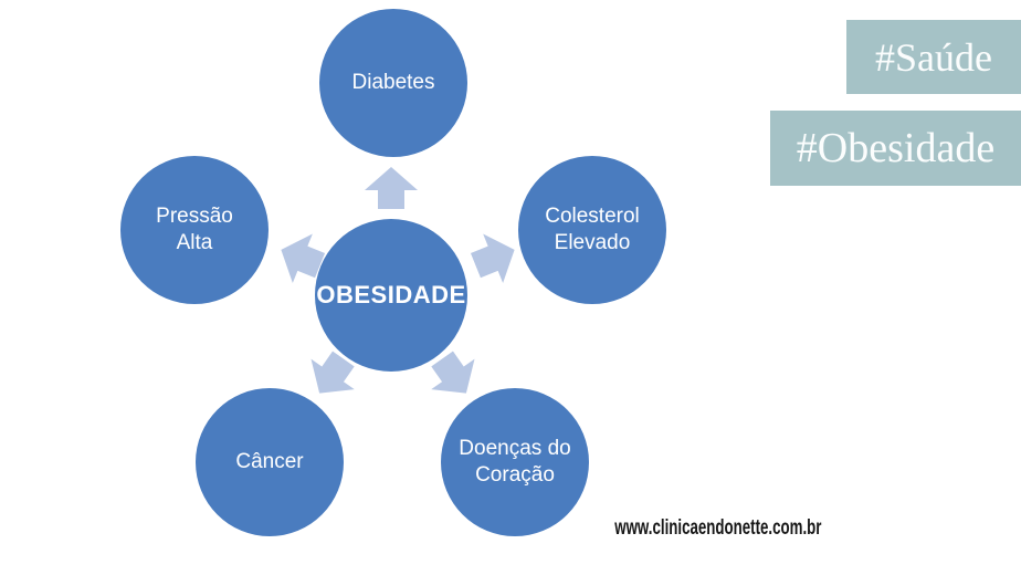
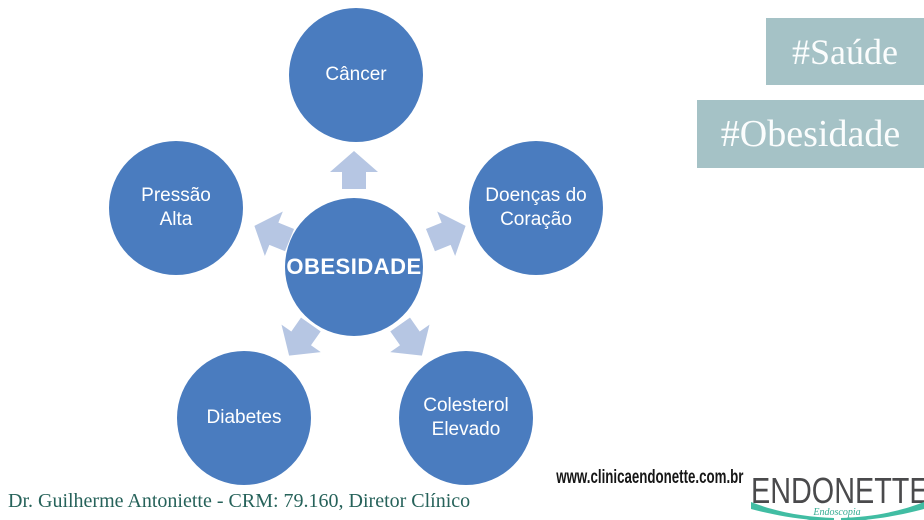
- Diabetes
+ Câncer
- Colesterol Elevado
+ Doenças do Coração
  Pressão Alta
- Câncer
+ Diabetes
- Doenças do Coração
+ Colesterol Elevado
  OBESIDADE
  #Saúde
  #Obesidade
+ Dr. Guilherme Antoniette - CRM: 79.160, Diretor Clínico
  www.clinicaendonette.com.br
+ ENDONETTE
+ Endoscopia
